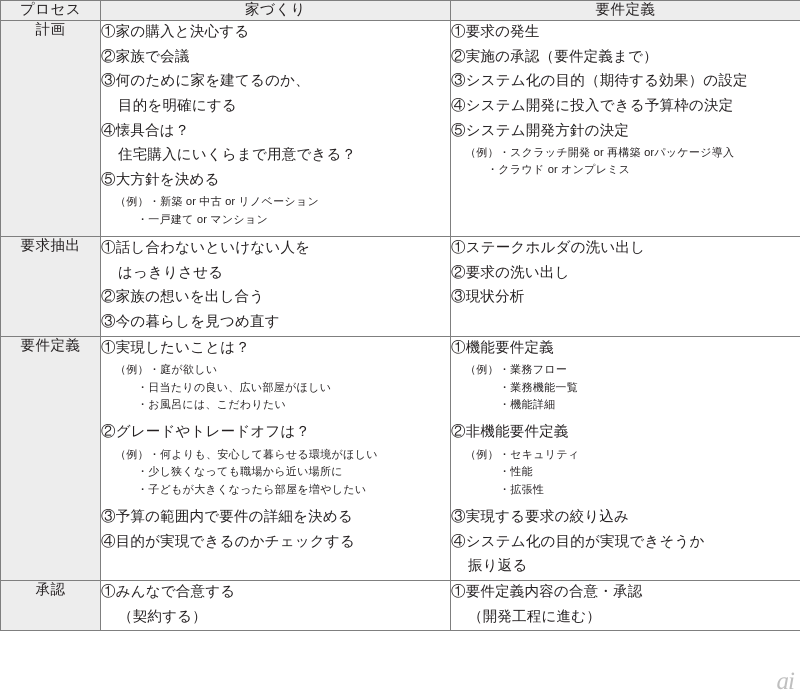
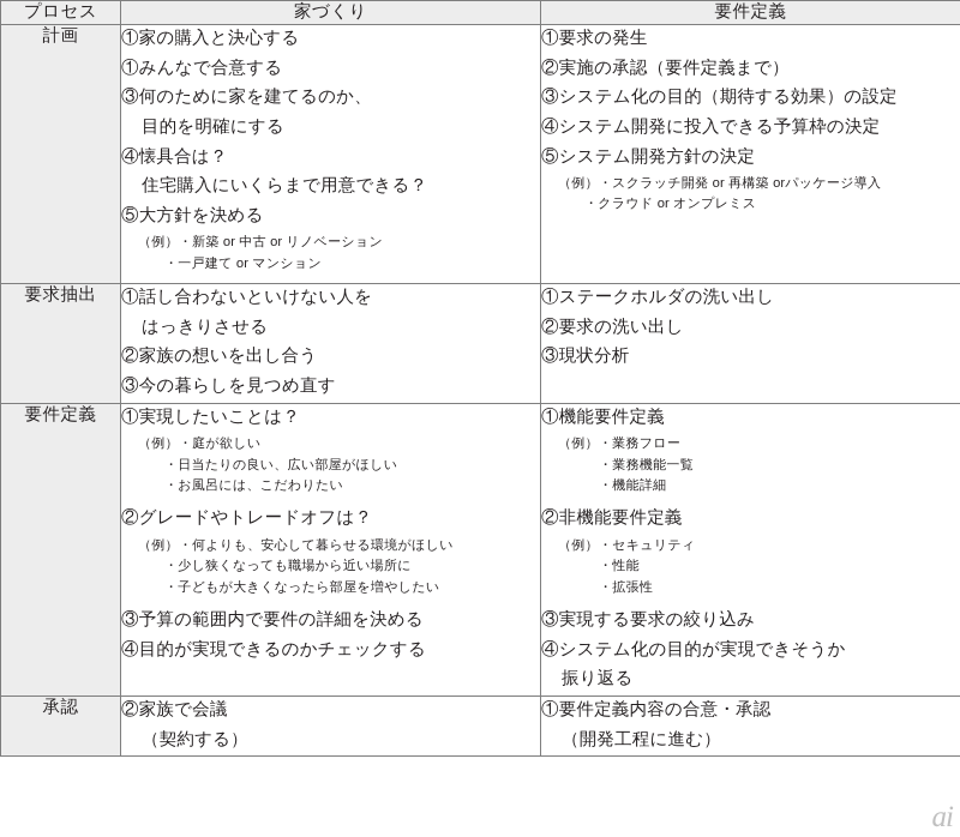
  プロセス	家づくり	要件定義
- 計画	①家の購入と決心する ②家族で会議 ③何のために家を建てるのか、 目的を明確にする ④懐具合は？ 住宅購入にいくらまで用意できる？ ⑤大方針を決める （例）・新築 or 中古 or リノベーション ・一戸建て or マンション	①要求の発生 ②実施の承認（要件定義まで） ③システム化の目的（期待する効果）の設定 ④システム開発に投入できる予算枠の決定 ⑤システム開発方針の決定 （例）・スクラッチ開発 or 再構築 orパッケージ導入 ・クラウド or オンプレミス
+ 計画	①家の購入と決心する ①みんなで合意する ③何のために家を建てるのか、 目的を明確にする ④懐具合は？ 住宅購入にいくらまで用意できる？ ⑤大方針を決める （例）・新築 or 中古 or リノベーション ・一戸建て or マンション	①要求の発生 ②実施の承認（要件定義まで） ③システム化の目的（期待する効果）の設定 ④システム開発に投入できる予算枠の決定 ⑤システム開発方針の決定 （例）・スクラッチ開発 or 再構築 orパッケージ導入 ・クラウド or オンプレミス
  要求抽出	①話し合わないといけない人を はっきりさせる ②家族の想いを出し合う ③今の暮らしを見つめ直す	①ステークホルダの洗い出し ②要求の洗い出し ③現状分析
  要件定義	①実現したいことは？ （例）・庭が欲しい ・日当たりの良い、広い部屋がほしい ・お風呂には、こだわりたい ②グレードやトレードオフは？ （例）・何よりも、安心して暮らせる環境がほしい ・少し狭くなっても職場から近い場所に ・子どもが大きくなったら部屋を増やしたい ③予算の範囲内で要件の詳細を決める ④目的が実現できるのかチェックする	①機能要件定義 （例）・業務フロー ・業務機能一覧 ・機能詳細 ②非機能要件定義 （例）・セキュリティ ・性能 ・拡張性 ③実現する要求の絞り込み ④システム化の目的が実現できそうか 振り返る
- 承認	①みんなで合意する （契約する）	①要件定義内容の合意・承認 （開発工程に進む）
+ 承認	②家族で会議 （契約する）	①要件定義内容の合意・承認 （開発工程に進む）
  ai
